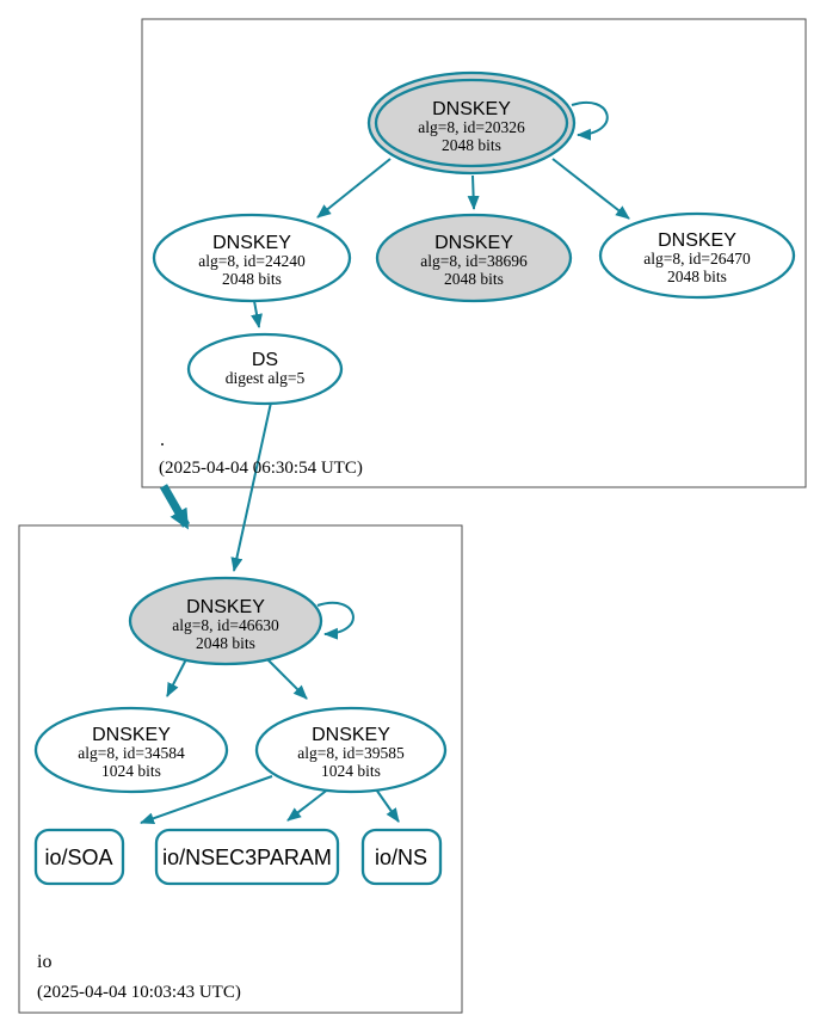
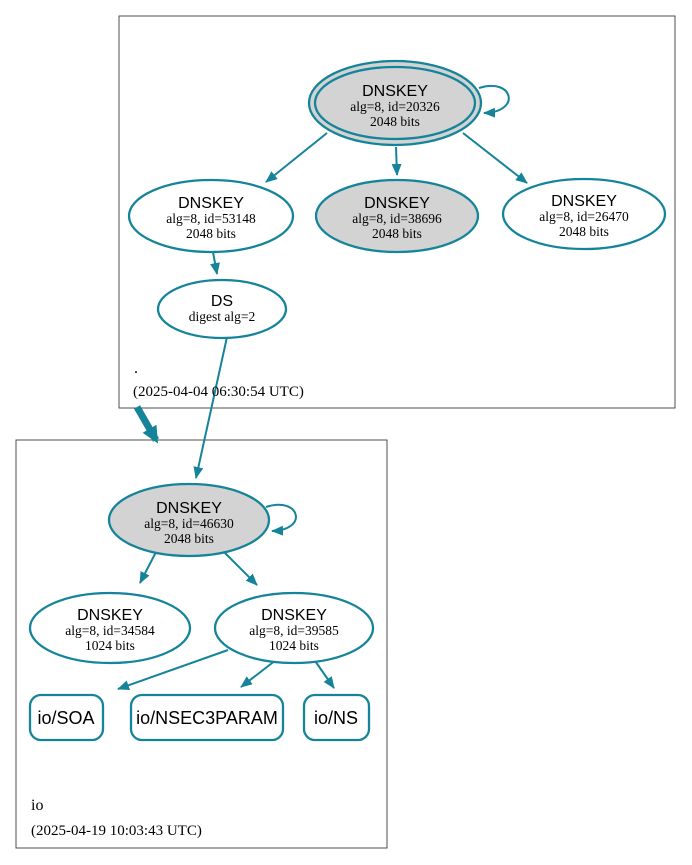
  DNSKEY
  alg=8, id=20326
  2048 bits
  DNSKEY
- alg=8, id=24240
+ alg=8, id=53148
  2048 bits
  DNSKEY
  alg=8, id=38696
  2048 bits
  DNSKEY
  alg=8, id=26470
  2048 bits
  DS
- digest alg=5
+ digest alg=2
  DNSKEY
  alg=8, id=46630
  2048 bits
  DNSKEY
  alg=8, id=34584
  1024 bits
  DNSKEY
  alg=8, id=39585
  1024 bits
  io/SOA
  io/NSEC3PARAM
  io/NS
  .
  (2025-04-04 06:30:54 UTC)
  io
- (2025-04-04 10:03:43 UTC)
+ (2025-04-19 10:03:43 UTC)
